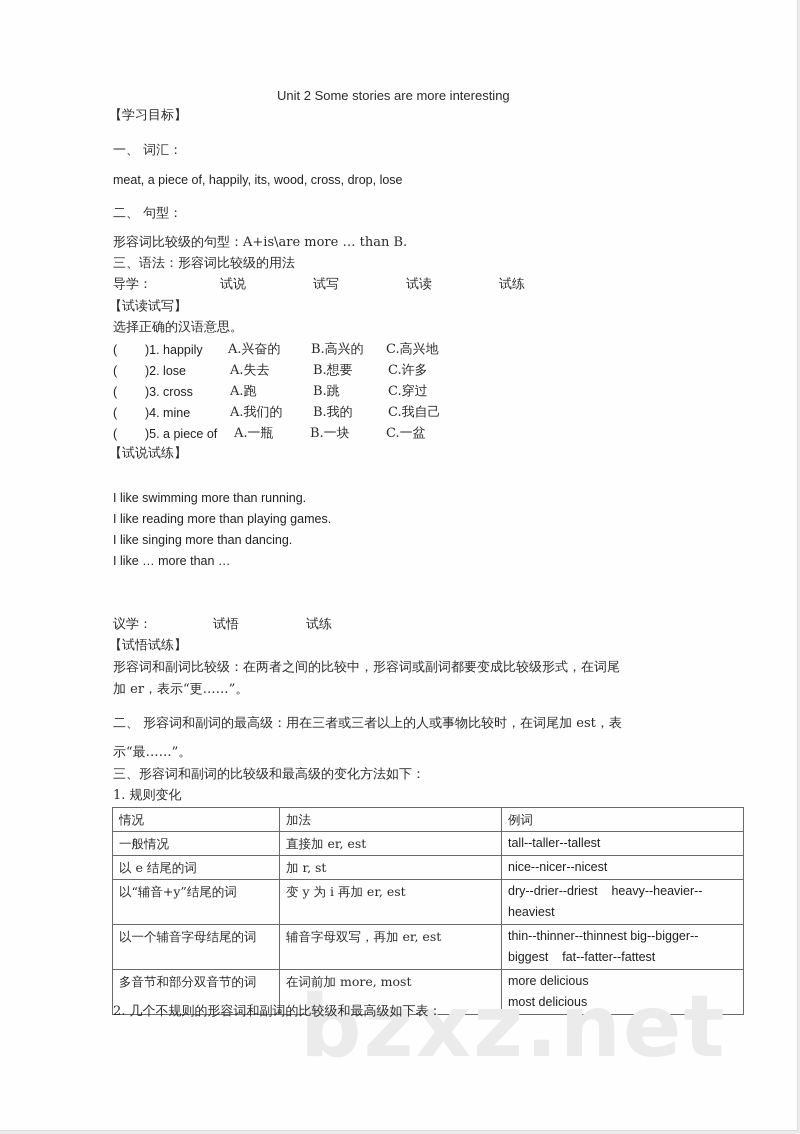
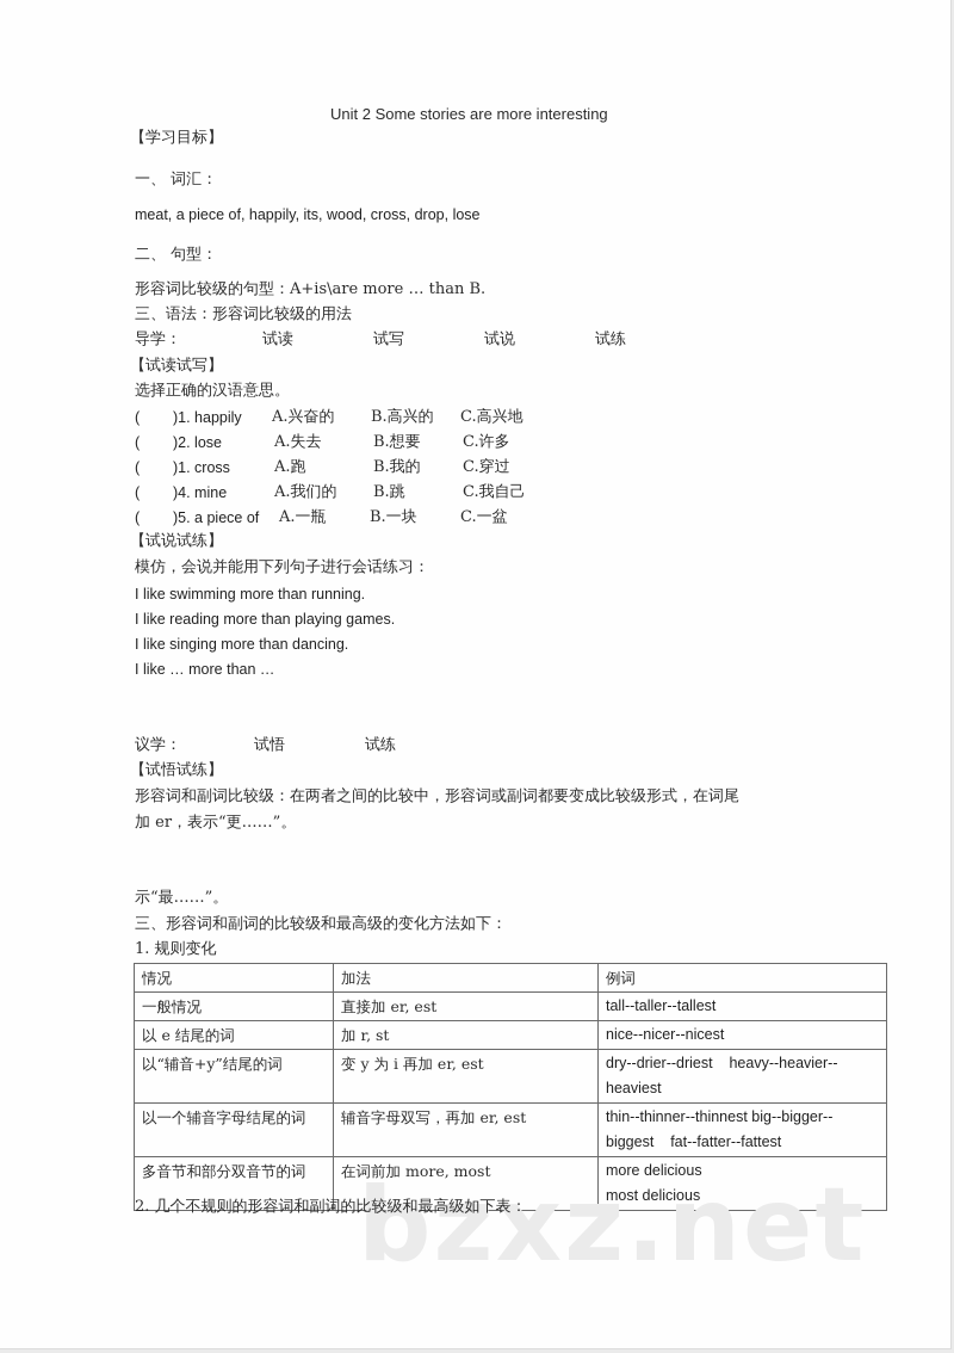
  Unit 2 Some stories are more interesting
  【学习目标】
  一、 词汇：
  meat, a piece of, happily, its, wood, cross, drop, lose
  二、 句型：
  形容词比较级的句型：A+is\are more … than B.
  三、语法：形容词比较级的用法
  导学：
- 试说
+ 试读
  试写
- 试读
+ 试说
  试练
  【试读试写】
  选择正确的汉语意思。
  (
  )1. happily
  A.兴奋的
  B.高兴的
  C.高兴地
  (
  )2. lose
  A.失去
  B.想要
  C.许多
  (
- )3. cross
+ )1. cross
  A.跑
- B.跳
+ B.我的
  C.穿过
  (
  )4. mine
  A.我们的
- B.我的
+ B.跳
  C.我自己
  (
  )5. a piece of
  A.一瓶
  B.一块
  C.一盆
  【试说试练】
+ 模仿，会说并能用下列句子进行会话练习：
  I like swimming more than running.
  I like reading more than playing games.
  I like singing more than dancing.
  I like … more than …
  议学：
  试悟
  试练
  【试悟试练】
  形容词和副词比较级：在两者之间的比较中，形容词或副词都要变成比较级形式，在词尾
  加 er，表示“更……”。
- 二、 形容词和副词的最高级：用在三者或三者以上的人或事物比较时，在词尾加 est，表
  示“最……”。
  三、形容词和副词的比较级和最高级的变化方法如下：
  1. 规则变化
  情况	加法	例词
  一般情况	直接加 er, est	tall--taller--tallest
  以 e 结尾的词	加 r, st	nice--nicer--nicest
  以“辅音+y”结尾的词	变 y 为 i 再加 er, est	dry--drier--driest heavy--heavier-- heaviest
  以一个辅音字母结尾的词	辅音字母双写，再加 er, est	thin--thinner--thinnest big--bigger-- biggest fat--fatter--fattest
  多音节和部分双音节的词	在词前加 more, most	more delicious most delicious
  bzxz.net
  2. 几个不规则的形容词和副词的比较级和最高级如下表：
